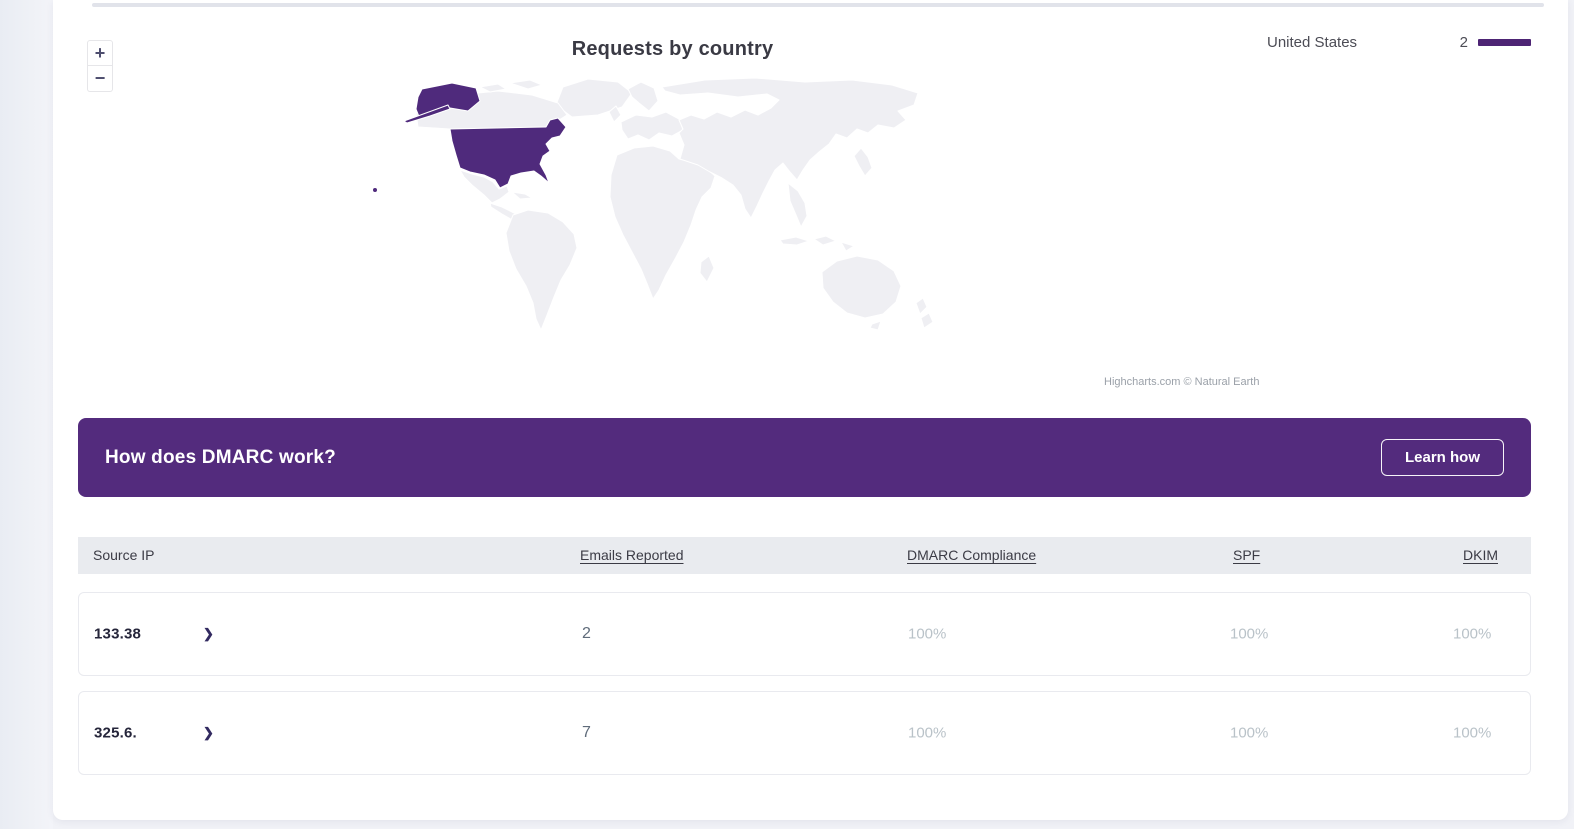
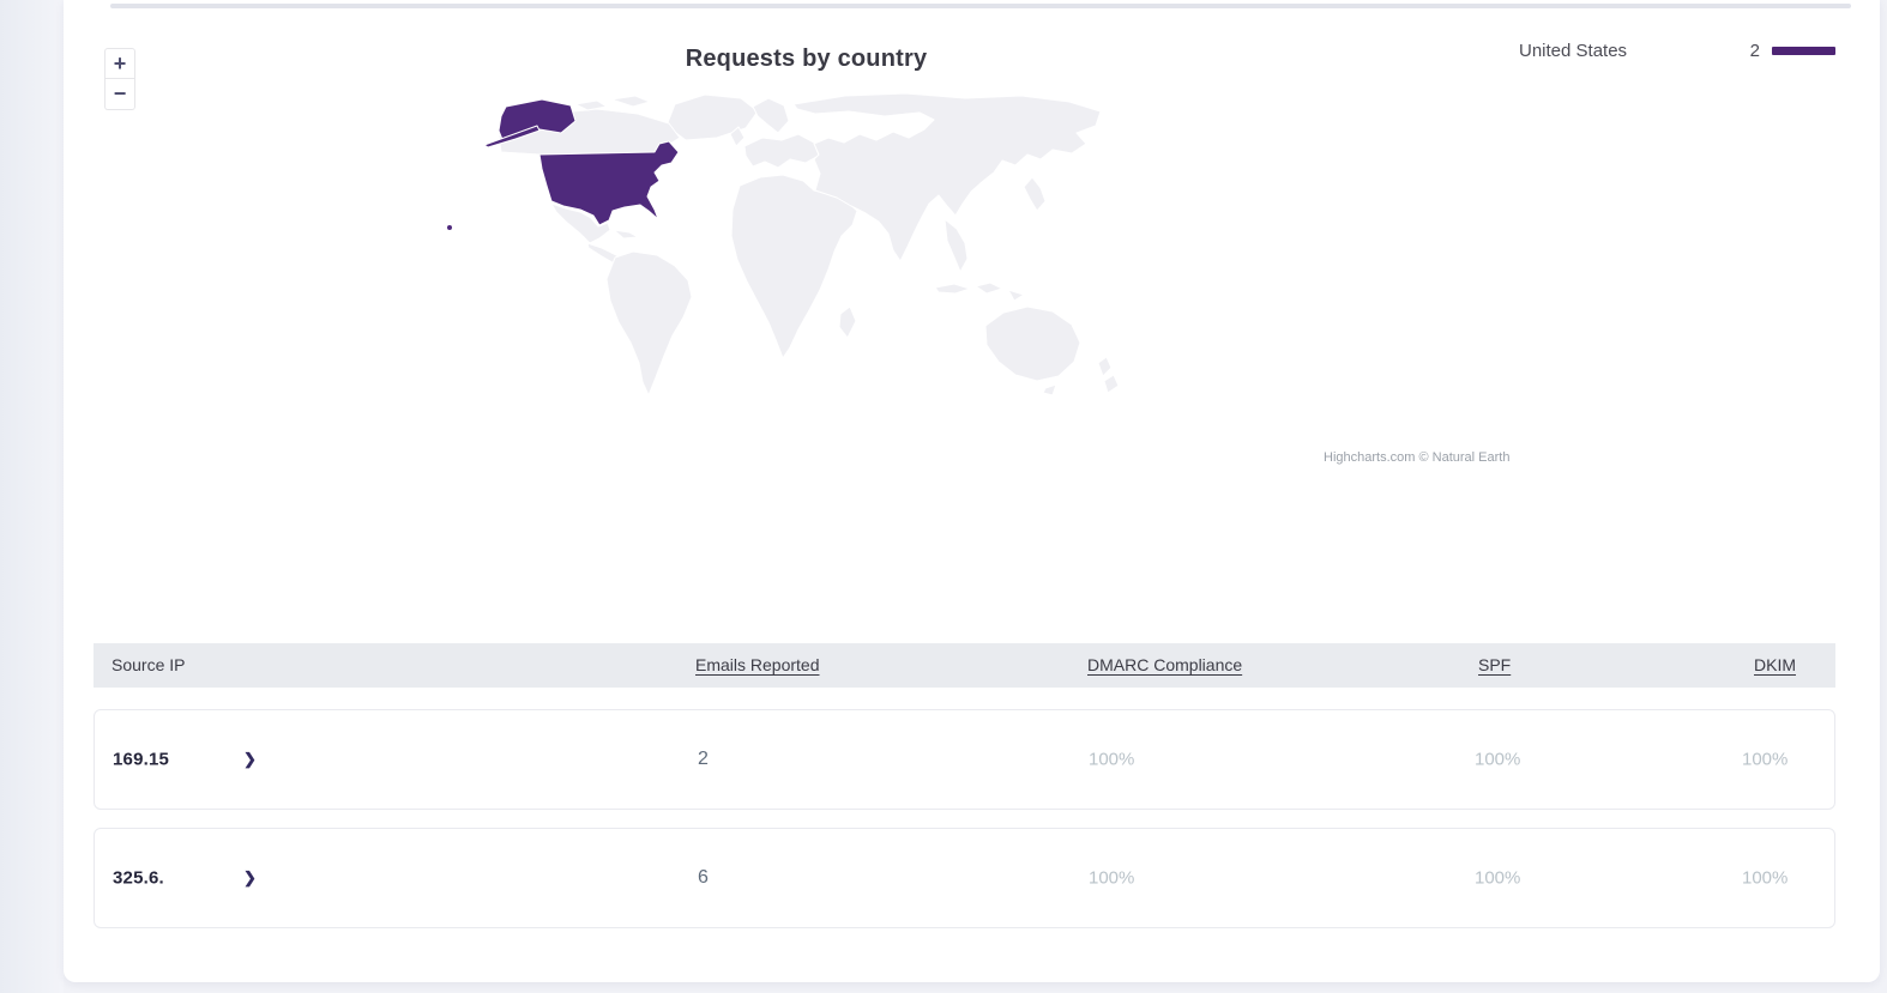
  +
  −
  Requests by country
  United States
  2
  Highcharts.com © Natural Earth
- How does DMARC work?
- Learn how
  Source IP
  Emails Reported
  DMARC Compliance
  SPF
  DKIM
- 133.38
+ 169.15
  ❯
  2
  100%
  100%
  100%
  325.6.
  ❯
- 7
+ 6
  100%
  100%
  100%
